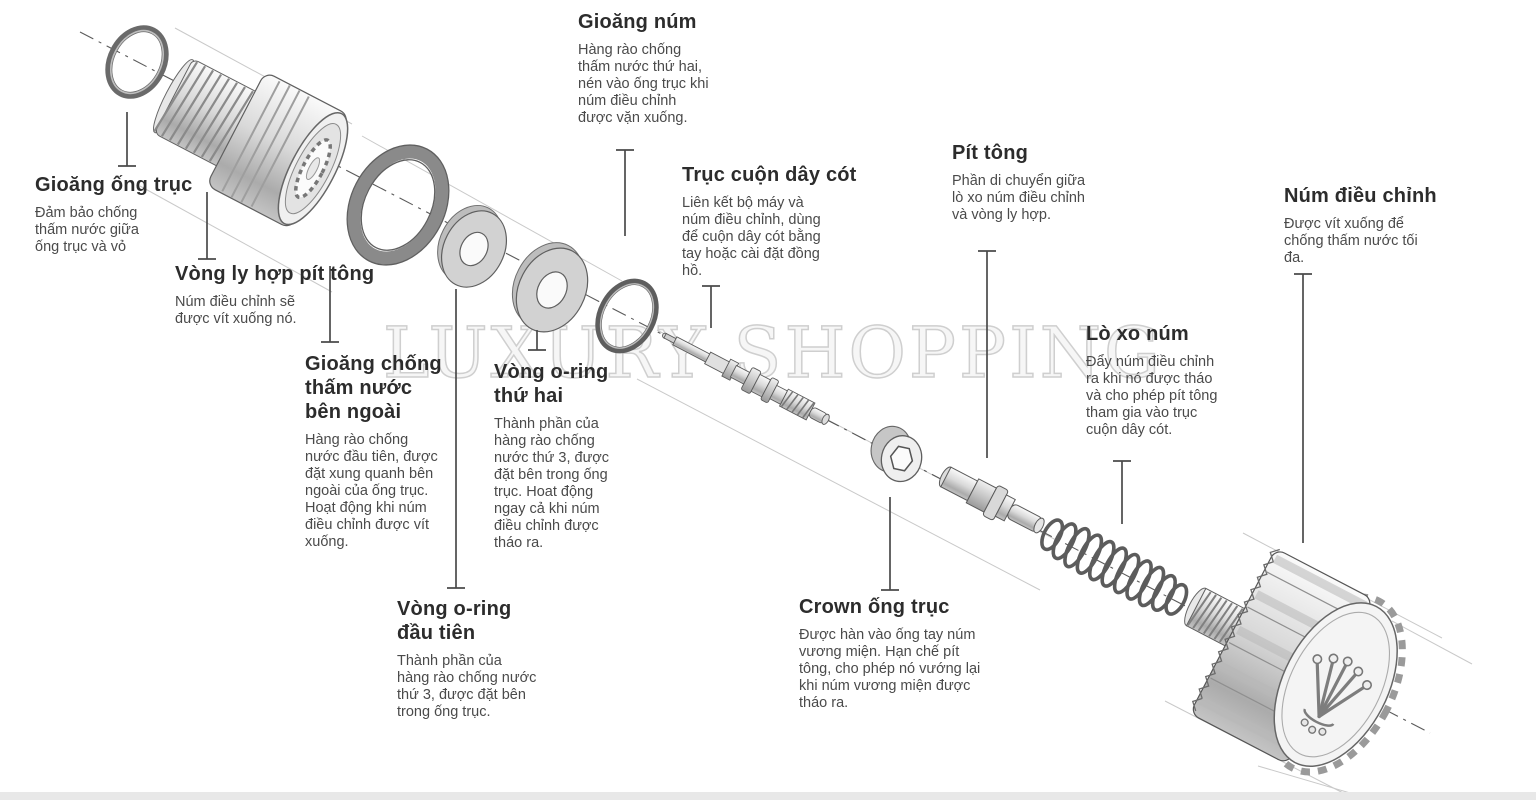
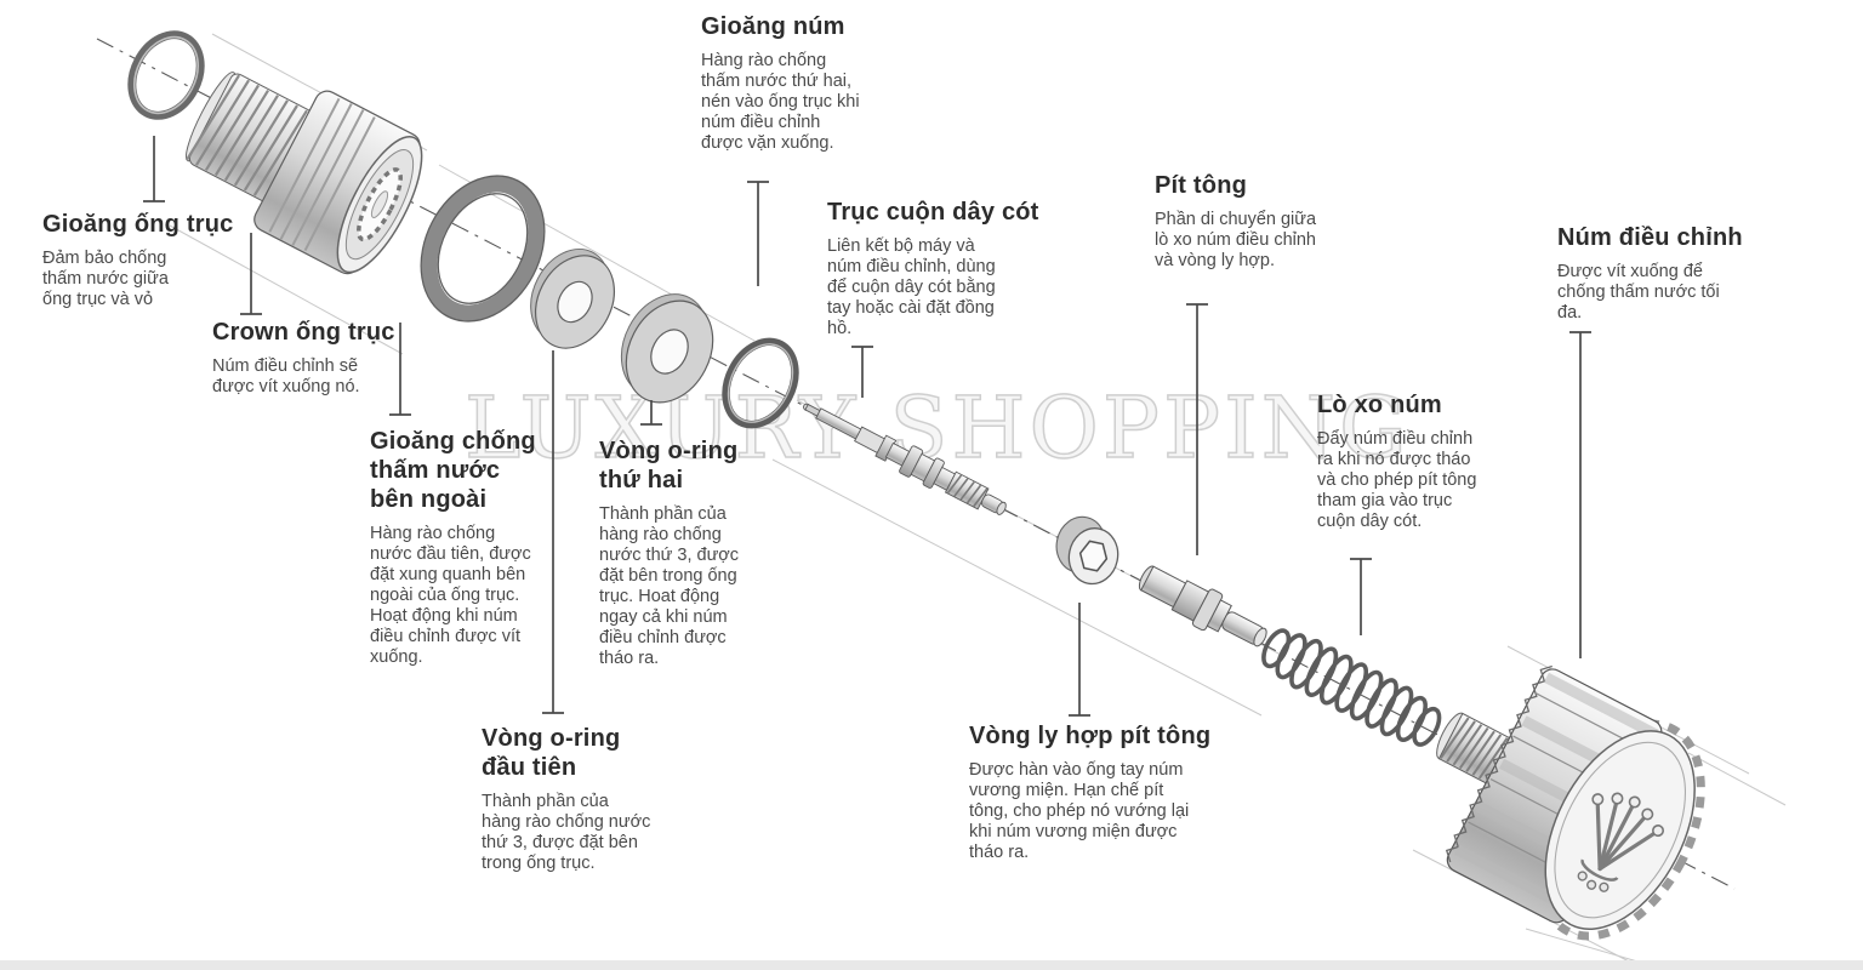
  LUXURY SHOPPING
  Gioăng ống trục
  Đảm bảo chống thấm nước giữa ống trục và vỏ
- Vòng ly hợp pít tông
+ Crown ống trục
  Núm điều chỉnh sẽ được vít xuống nó.
  Gioăng chống thấm nước bên ngoài
  Hàng rào chống nước đầu tiên, được đặt xung quanh bên ngoài của ống trục. Hoạt động khi núm điều chỉnh được vít xuống.
  Vòng o-ring thứ hai
  Thành phần của hàng rào chống nước thứ 3, được đặt bên trong ống trục. Hoat động ngay cả khi núm điều chỉnh được tháo ra.
  Vòng o-ring đầu tiên
  Thành phần của hàng rào chống nước thứ 3, được đặt bên trong ống trục.
  Gioăng núm
  Hàng rào chống thấm nước thứ hai, nén vào ống trục khi núm điều chỉnh được vặn xuống.
  Trục cuộn dây cót
  Liên kết bộ máy và núm điều chỉnh, dùng để cuộn dây cót bằng tay hoặc cài đặt đồng hồ.
- Crown ống trục
+ Vòng ly hợp pít tông
  Được hàn vào ống tay núm vương miện. Hạn chế pít tông, cho phép nó vướng lại khi núm vương miện được tháo ra.
  Pít tông
  Phần di chuyển giữa lò xo núm điều chỉnh và vòng ly hợp.
  Lò xo núm
  Đẩy núm điều chỉnh ra khi nó được tháo và cho phép pít tông tham gia vào trục cuộn dây cót.
  Núm điều chỉnh
  Được vít xuống để chống thấm nước tối đa.
